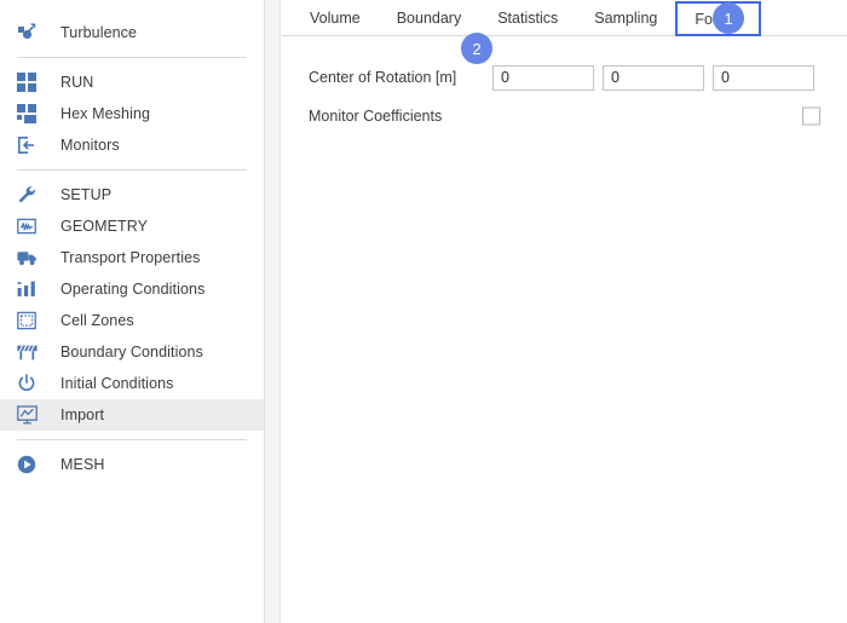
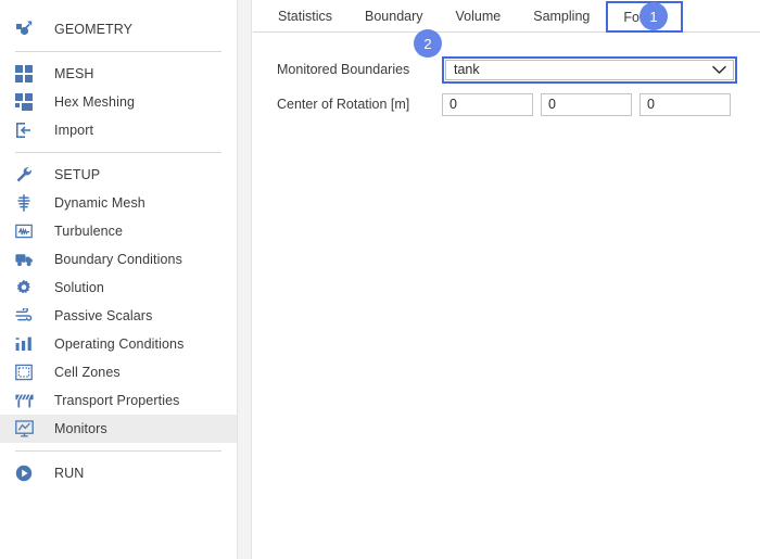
- Turbulence
+ GEOMETRY
- RUN
+ MESH
  Hex Meshing
- Monitors
+ Import
  SETUP
+ Dynamic Mesh
- GEOMETRY
+ Turbulence
- Transport Properties
+ Boundary Conditions
+ Solution
+ Passive Scalars
  Operating Conditions
  Cell Zones
- Boundary Conditions
+ Transport Properties
- Initial Conditions
- Import
+ Monitors
- MESH
+ RUN
- Volume
+ Statistics
  Boundary
- Statistics
+ Volume
  Sampling
+ Monitored Boundaries
+ tank
  Center of Rotation [m]
  0
  0
  0
- Monitor Coefficients
  1
  2
